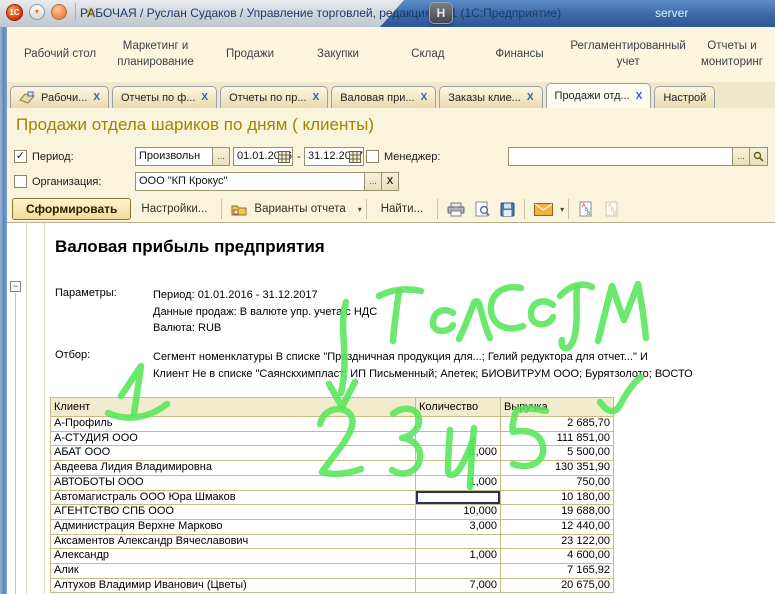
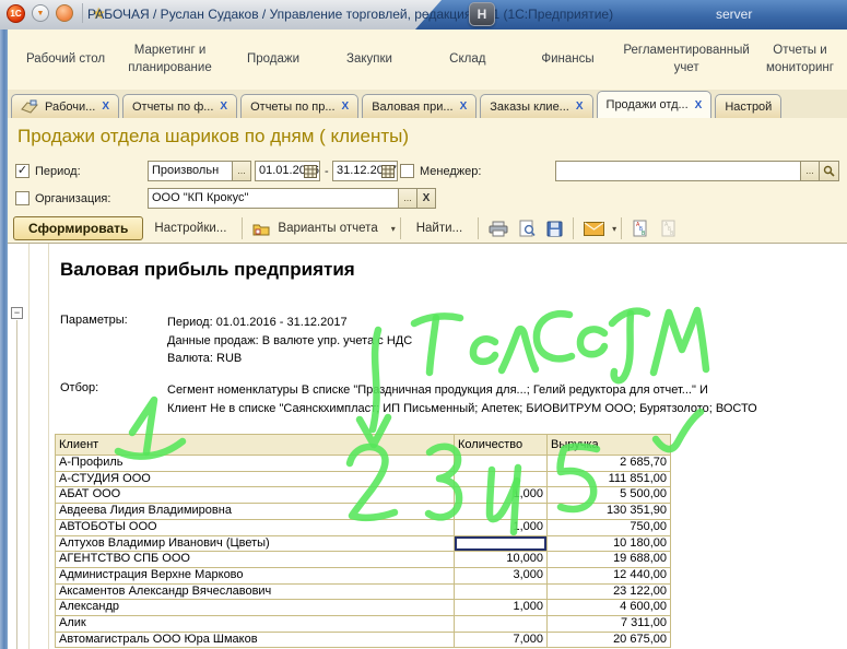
  1С
  ★
  РАБОЧАЯ / Руслан Судаков / Управление торговлей, редакци1 (1С:Предприятие)
  H
  server
  Рабочий стол
  Маркетинг и планирование
  Продажи
  Закупки
  Склад
  Финансы
  Регламентированный учет
  Отчеты и мониторинг
  Рабочи...
  X
  Отчеты по ф...
  X
  Отчеты по пр...
  X
  Валовая при...
  X
  Заказы клие...
  X
  Продажи отд...
  X
  Настрой
  Продажи отдела шариков по дням ( клиенты)
  ✓
  Период:
  Произвольн
  ...
  01.01.20
  -
  31.12.20
  Менеджер:
  ...
  Организация:
  ООО "КП Крокус"
  ...
  X
  Сформировать
  Настройки...
  Варианты отчета
  ▾
  Найти...
  ▾
  −
  Валовая прибыль предприятия
  Параметры:
  Период: 01.01.2016 - 31.12.2017
  Данные продаж: В валюте упр. учета с НДС
  Валюта: RUB
  Отбор:
  Сегмент номенклатуры В списке "Праздничная продукция для...; Гелий редуктора для отчет..." И
  Клиент Не в списке "Саянскхимпласт; ИП Письменный; Апетек; БИОВИТРУМ ООО; Бурятзолото; ВОСТО
  Клиент	Количество	Выручка
  А-Профиль		2 685,70
  А-СТУДИЯ ООО		111 851,00
  АБАТ ООО	1,000	5 500,00
  Авдеева Лидия Владимировна		130 351,90
  АВТОБОТЫ ООО	1,000	750,00
- Автомагистраль ООО Юра Шмаков		10 180,00
+ Алтухов Владимир Иванович (Цветы)		10 180,00
  АГЕНТСТВО СПБ ООО	10,000	19 688,00
  Администрация Верхне Марково	3,000	12 440,00
  Аксаментов Александр Вячеславович		23 122,00
  Александр	1,000	4 600,00
- Алик		7 165,92
+ Алик		7 311,00
- Алтухов Владимир Иванович (Цветы)	7,000	20 675,00
+ Автомагистраль ООО Юра Шмаков	7,000	20 675,00
